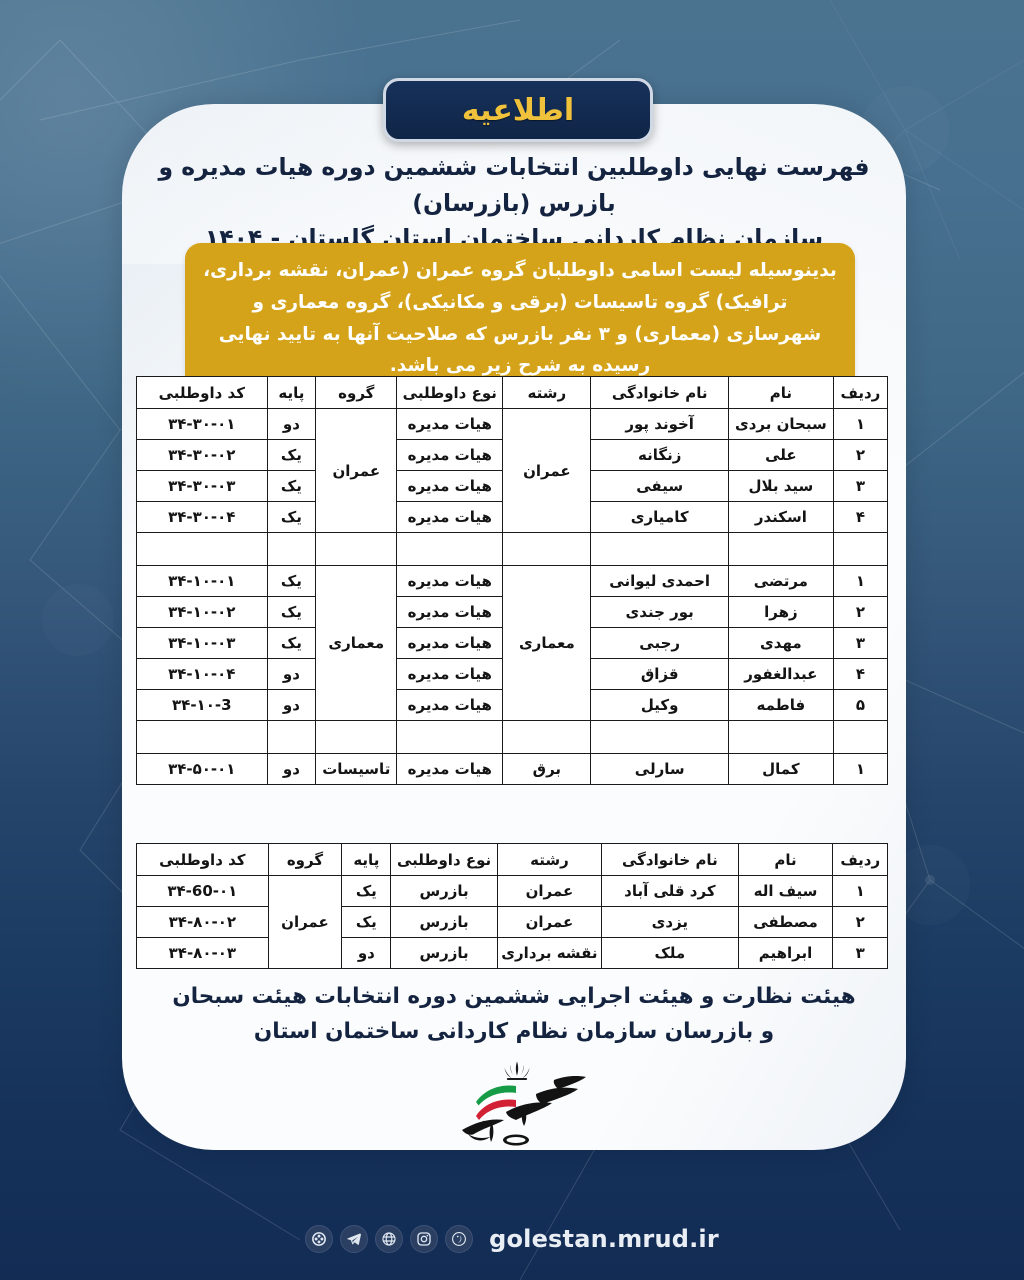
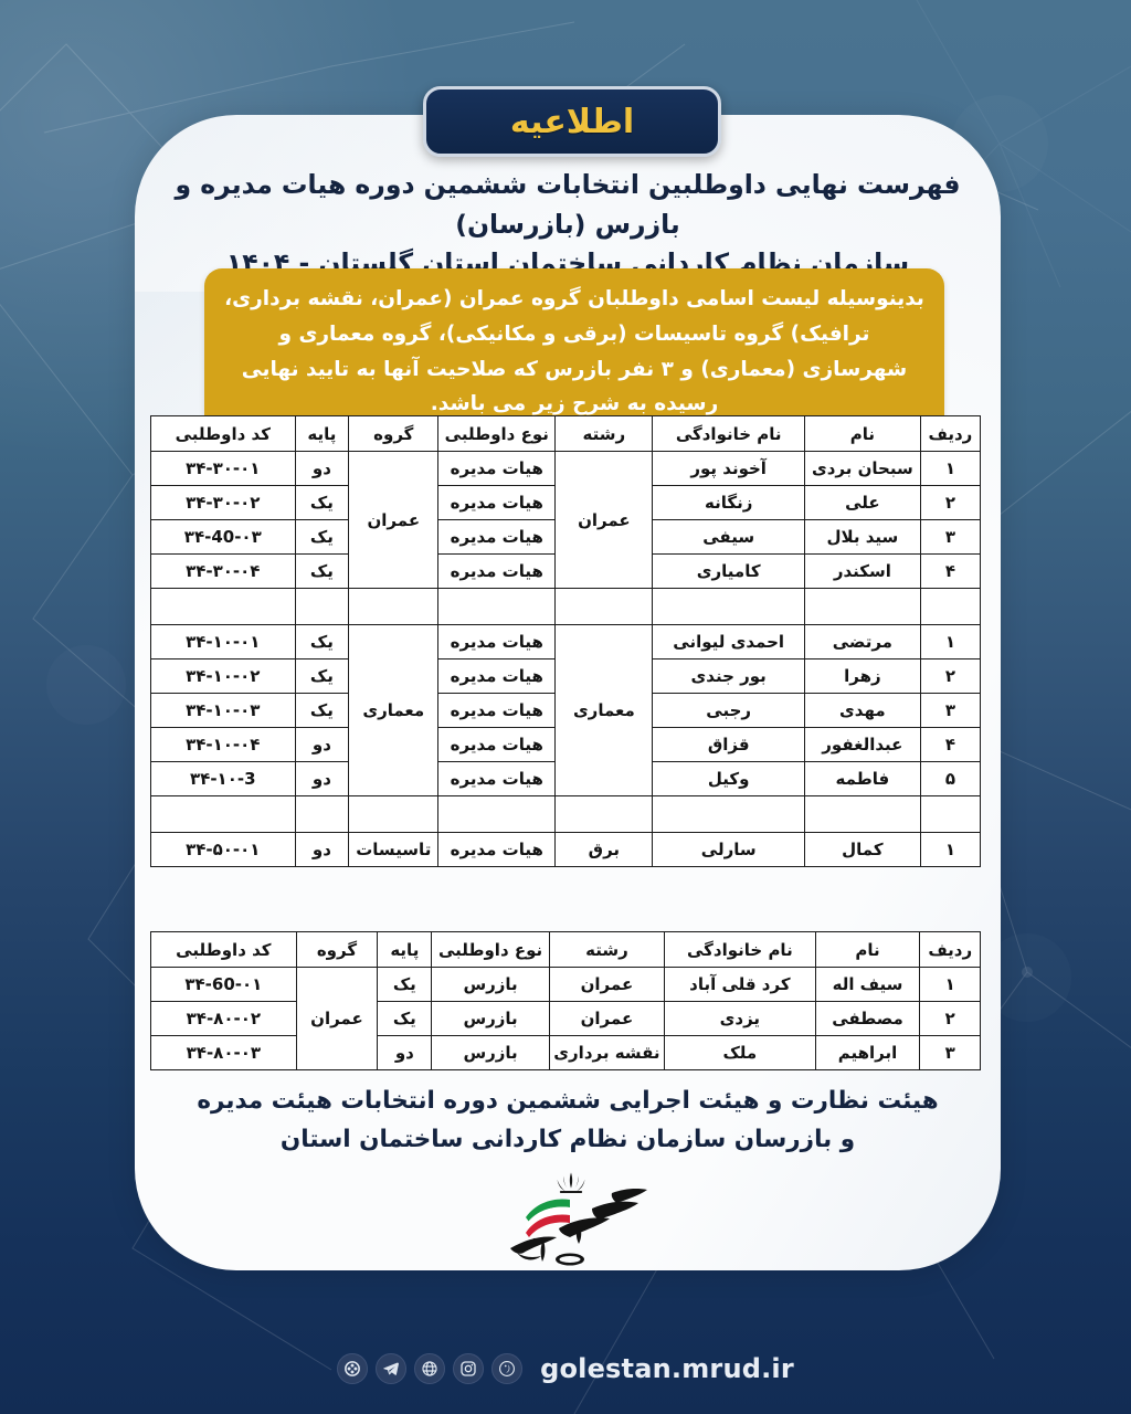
  اطلاعیه
  فهرست نهایی داوطلبین انتخابات ششمین دوره هیات مدیره و بازرس (بازرسان)
  سازمان نظام کاردانی ساختمان استان گلستان - ۱۴۰۴
  بدینوسیله لیست اسامی داوطلبان گروه عمران (عمران، نقشه برداری، ترافیک) گروه تاسیسات (برقی و مکانیکی)، گروه معماری و شهرسازی (معماری) و ۳ نفر بازرس که صلاحیت آنها به تایید نهایی رسیده به شرح زیر می باشد.
  ردیف	نام	نام خانوادگی	رشته	نوع داوطلبی	گروه	پایه	کد داوطلبی
  ۱	سبحان بردی	آخوند پور	عمران	هیات مدیره	عمران	دو	۳۴-۳۰-۰۱
  ۲	علی	زنگانه	هیات مدیره	یک	۳۴-۳۰-۰۲
- ۳	سید بلال	سیفی	هیات مدیره	یک	۳۴-۳۰-۰۳
+ ۳	سید بلال	سیفی	هیات مدیره	یک	۳۴-40-۰۳
  ۴	اسکندر	کامیاری	هیات مدیره	یک	۳۴-۳۰-۰۴
  ۱	مرتضی	احمدی لیوانی	معماری	هیات مدیره	معماری	یک	۳۴-۱۰-۰۱
  ۲	زهرا	بور جندی	هیات مدیره	یک	۳۴-۱۰-۰۲
  ۳	مهدی	رجبی	هیات مدیره	یک	۳۴-۱۰-۰۳
  ۴	عبدالغفور	قزاق	هیات مدیره	دو	۳۴-۱۰-۰۴
  ۵	فاطمه	وکیل	هیات مدیره	دو	۳۴-۱۰-3
  ۱	کمال	سارلی	برق	هیات مدیره	تاسیسات	دو	۳۴-۵۰-۰۱
  ردیف	نام	نام خانوادگی	رشته	نوع داوطلبی	پایه	گروه	کد داوطلبی
  ۱	سیف اله	کرد قلی آباد	عمران	بازرس	یک	عمران	۳۴-60-۰۱
  ۲	مصطفی	یزدی	عمران	بازرس	یک	۳۴-۸۰-۰۲
  ۳	ابراهیم	ملک	نقشه برداری	بازرس	دو	۳۴-۸۰-۰۳
- هیئت نظارت و هیئت اجرایی ششمین دوره انتخابات هیئت سبحان
+ هیئت نظارت و هیئت اجرایی ششمین دوره انتخابات هیئت مدیره
  و بازرسان سازمان نظام کاردانی ساختمان استان
  golestan.mrud.ir
